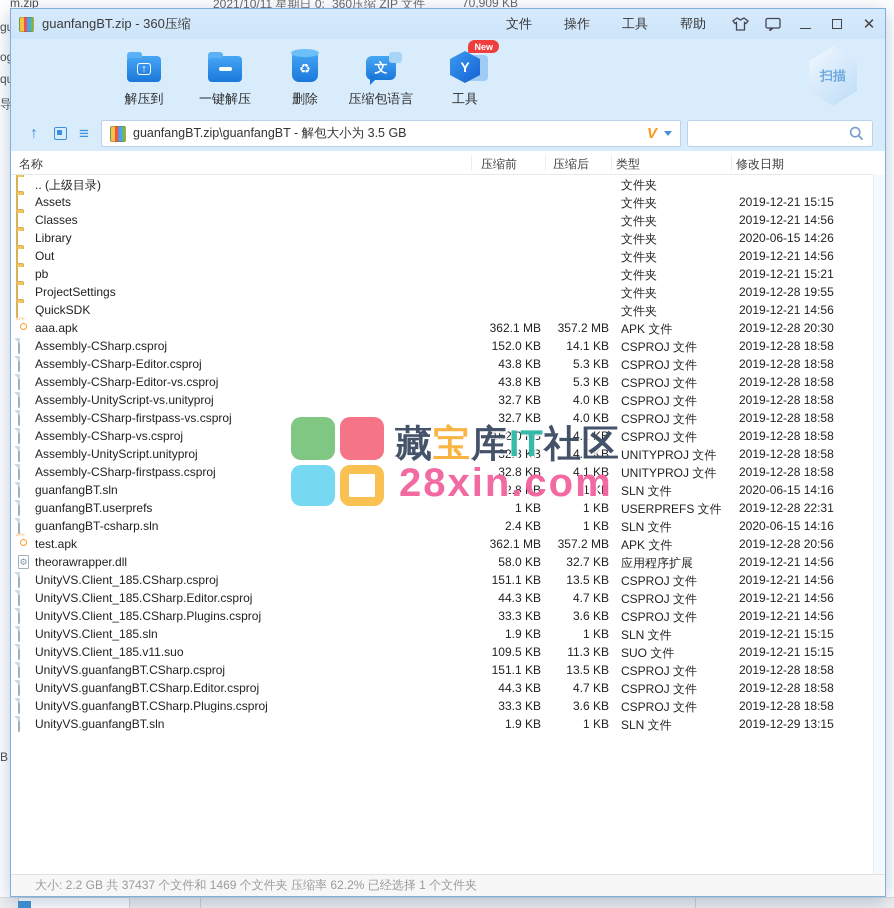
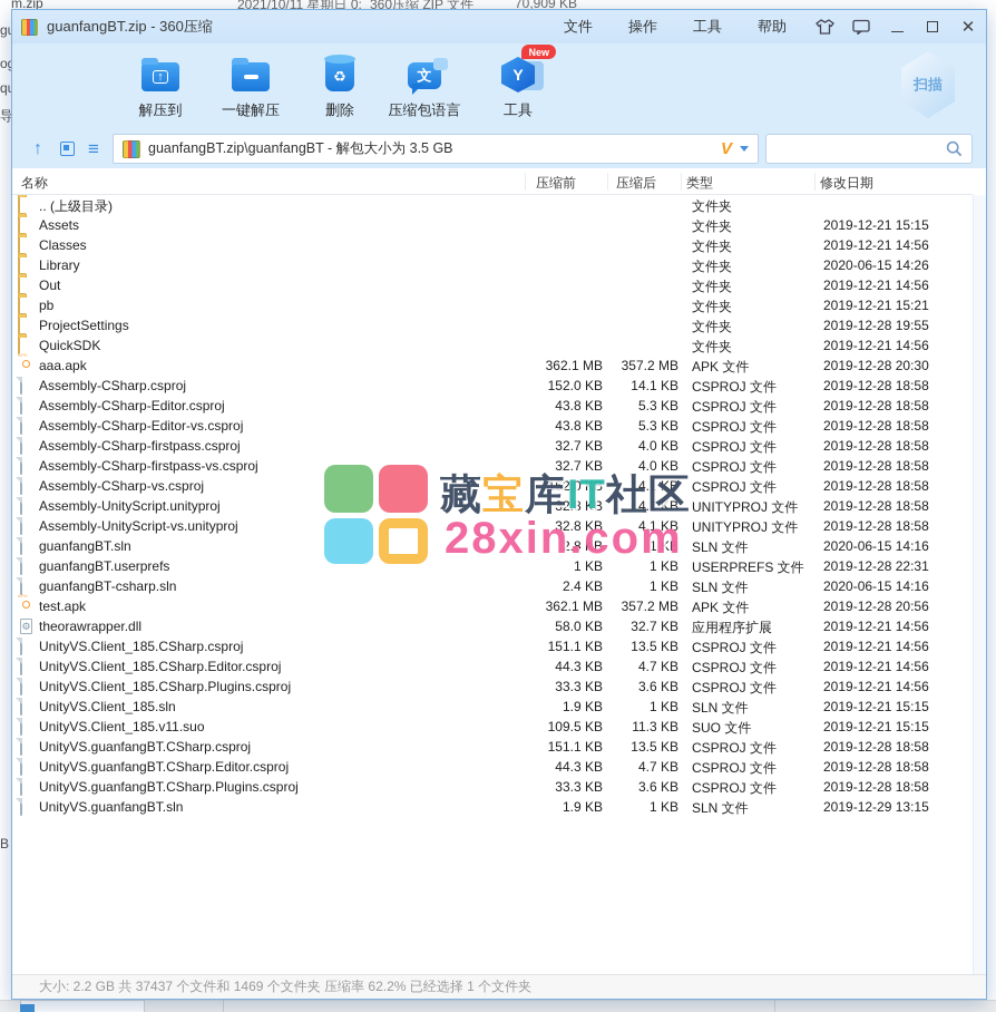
  m.zip
  2021/10/11 星期日 0:
  360压缩 ZIP 文件
  70,909 KB
  B
  guanfangBT.zip - 360压缩
  文件
  操作
  工具
  帮助
  ✕
  ↑
  解压到
  一键解压
  ♻
  删除
  文
  压缩包语言
  Y
  New
  工具
  扫描
  ↑
  ≡
  guanfangBT.zip\guanfangBT - 解包大小为 3.5 GB
  V
  名称
  压缩前
  压缩后
  类型
  修改日期
  .. (上级目录)
  文件夹
  Assets
  文件夹
  2019-12-21 15:15
  Classes
  文件夹
  2019-12-21 14:56
  Library
  文件夹
  2020-06-15 14:26
  Out
  文件夹
  2019-12-21 14:56
  pb
  文件夹
  2019-12-21 15:21
  ProjectSettings
  文件夹
  2019-12-28 19:55
  QuickSDK
  文件夹
  2019-12-21 14:56
  aaa.apk
  362.1 MB
  357.2 MB
  APK 文件
  2019-12-28 20:30
  Assembly-CSharp.csproj
  152.0 KB
  14.1 KB
  CSPROJ 文件
  2019-12-28 18:58
  Assembly-CSharp-Editor.csproj
  43.8 KB
  5.3 KB
  CSPROJ 文件
  2019-12-28 18:58
  Assembly-CSharp-Editor-vs.csproj
  43.8 KB
  5.3 KB
  CSPROJ 文件
  2019-12-28 18:58
- Assembly-UnityScript-vs.unityproj
+ Assembly-CSharp-firstpass.csproj
  32.7 KB
  4.0 KB
  CSPROJ 文件
  2019-12-28 18:58
  Assembly-CSharp-firstpass-vs.csproj
  32.7 KB
  4.0 KB
  CSPROJ 文件
  2019-12-28 18:58
  Assembly-CSharp-vs.csproj
  152.0 KB
  14.1 KB
  CSPROJ 文件
  2019-12-28 18:58
  Assembly-UnityScript.unityproj
  32.8 KB
  4.1 KB
  UNITYPROJ 文件
  2019-12-28 18:58
- Assembly-CSharp-firstpass.csproj
+ Assembly-UnityScript-vs.unityproj
  32.8 KB
  4.1 KB
  UNITYPROJ 文件
  2019-12-28 18:58
  guanfangBT.sln
  2.8 KB
  1 KB
  SLN 文件
  2020-06-15 14:16
  guanfangBT.userprefs
  1 KB
  1 KB
  USERPREFS 文件
  2019-12-28 22:31
  guanfangBT-csharp.sln
  2.4 KB
  1 KB
  SLN 文件
  2020-06-15 14:16
  test.apk
  362.1 MB
  357.2 MB
  APK 文件
  2019-12-28 20:56
  theorawrapper.dll
  58.0 KB
  32.7 KB
  应用程序扩展
  2019-12-21 14:56
  UnityVS.Client_185.CSharp.csproj
  151.1 KB
  13.5 KB
  CSPROJ 文件
  2019-12-21 14:56
  UnityVS.Client_185.CSharp.Editor.csproj
  44.3 KB
  4.7 KB
  CSPROJ 文件
  2019-12-21 14:56
  UnityVS.Client_185.CSharp.Plugins.csproj
  33.3 KB
  3.6 KB
  CSPROJ 文件
  2019-12-21 14:56
  UnityVS.Client_185.sln
  1.9 KB
  1 KB
  SLN 文件
  2019-12-21 15:15
  UnityVS.Client_185.v11.suo
  109.5 KB
  11.3 KB
  SUO 文件
  2019-12-21 15:15
  UnityVS.guanfangBT.CSharp.csproj
  151.1 KB
  13.5 KB
  CSPROJ 文件
  2019-12-28 18:58
  UnityVS.guanfangBT.CSharp.Editor.csproj
  44.3 KB
  4.7 KB
  CSPROJ 文件
  2019-12-28 18:58
  UnityVS.guanfangBT.CSharp.Plugins.csproj
  33.3 KB
  3.6 KB
  CSPROJ 文件
  2019-12-28 18:58
  UnityVS.guanfangBT.sln
  1.9 KB
  1 KB
  SLN 文件
  2019-12-29 13:15
  藏宝库IT社区
  28xin.com
  大小: 2.2 GB 共 37437 个文件和 1469 个文件夹 压缩率 62.2% 已经选择 1 个文件夹
